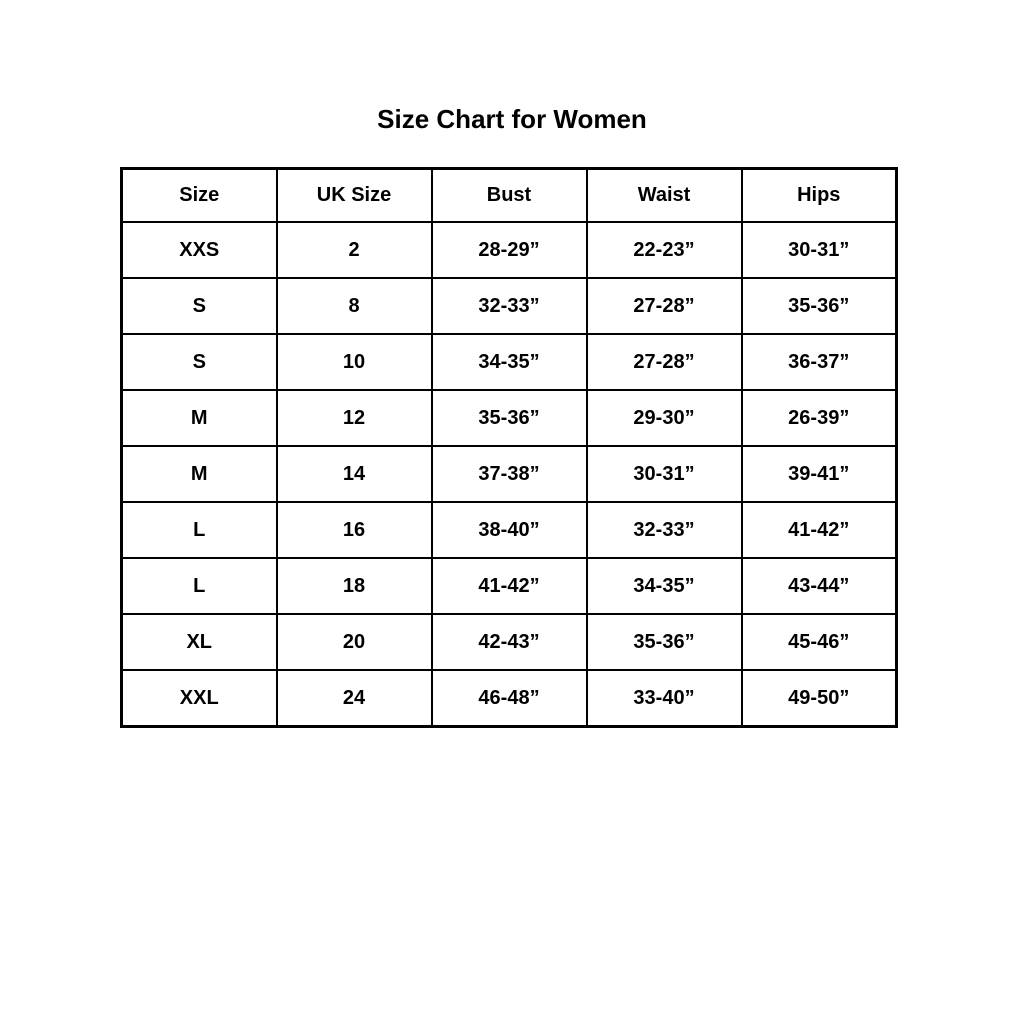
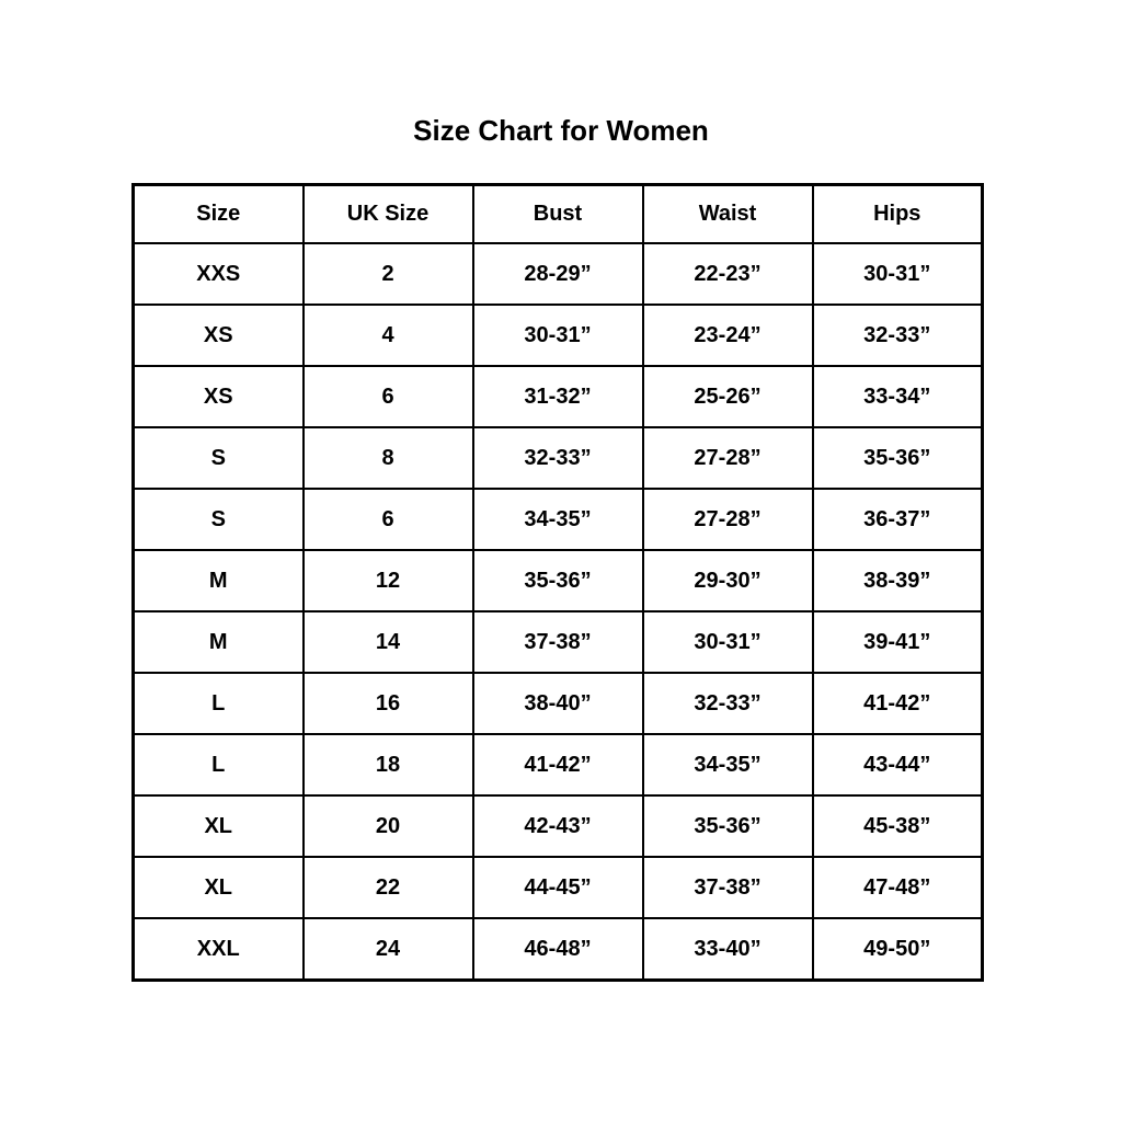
  Size Chart for Women
  Size	UK Size	Bust	Waist	Hips
  XXS	2	28-29”	22-23”	30-31”
+ XS	4	30-31”	23-24”	32-33”
+ XS	6	31-32”	25-26”	33-34”
  S	8	32-33”	27-28”	35-36”
- S	10	34-35”	27-28”	36-37”
+ S	6	34-35”	27-28”	36-37”
- M	12	35-36”	29-30”	26-39”
+ M	12	35-36”	29-30”	38-39”
  M	14	37-38”	30-31”	39-41”
  L	16	38-40”	32-33”	41-42”
  L	18	41-42”	34-35”	43-44”
- XL	20	42-43”	35-36”	45-46”
+ XL	20	42-43”	35-36”	45-38”
+ XL	22	44-45”	37-38”	47-48”
  XXL	24	46-48”	33-40”	49-50”
